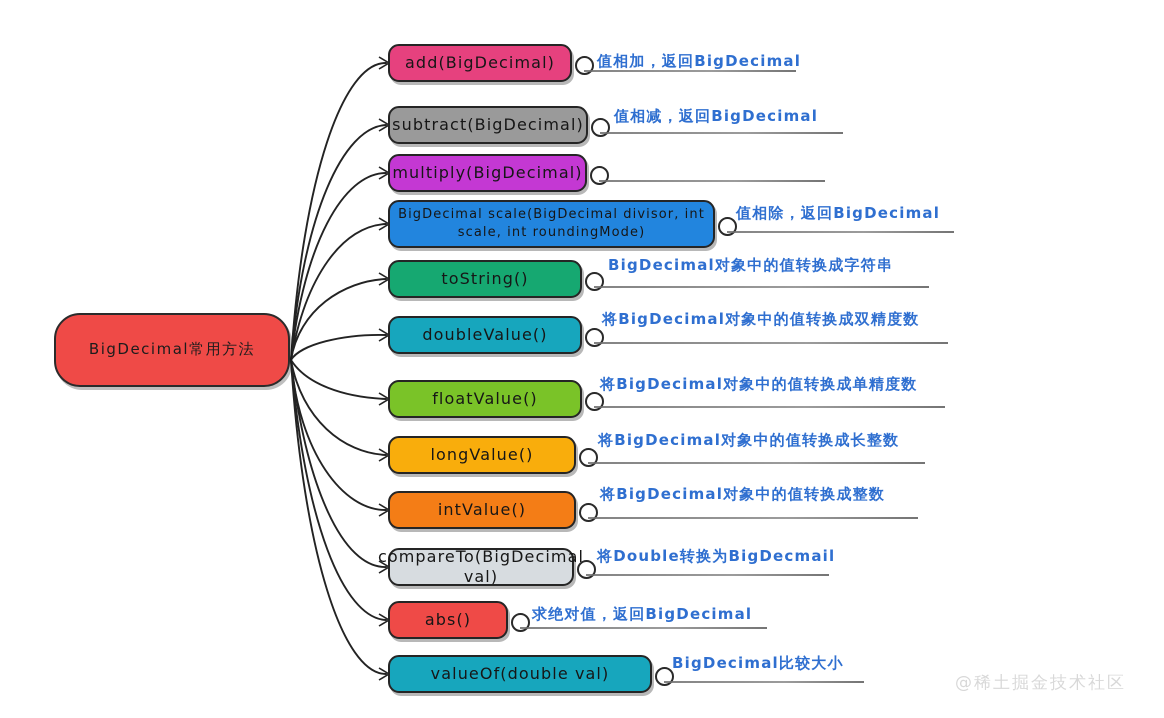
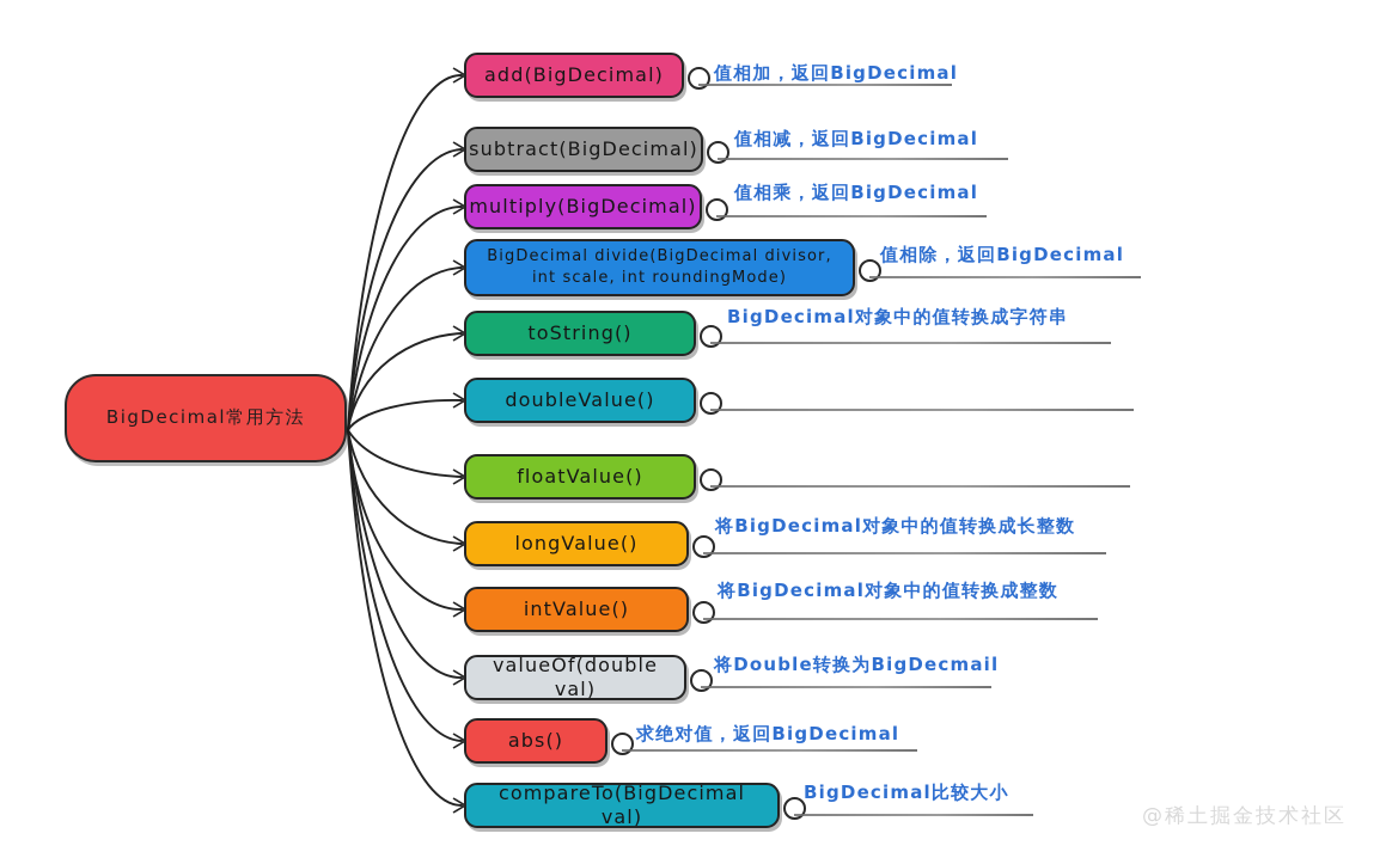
  BigDecimal常用方法
  add(BigDecimal)
  subtract(BigDecimal)
  multiply(BigDecimal)
- BigDecimal scale(BigDecimal divisor, int scale, int roundingMode)
+ BigDecimal divide(BigDecimal divisor, int scale, int roundingMode)
  toString()
  doubleValue()
  floatValue()
  longValue()
  intValue()
- compareTo(BigDecimal val)
+ valueOf(double val)
  abs()
- valueOf(double val)
+ compareTo(BigDecimal val)
  @稀土掘金技术社区
  值相加，返回BigDecimal
  值相减，返回BigDecimal
+ 值相乘，返回BigDecimal
  值相除，返回BigDecimal
  BigDecimal对象中的值转换成字符串
- 将BigDecimal对象中的值转换成双精度数
- 将BigDecimal对象中的值转换成单精度数
  将BigDecimal对象中的值转换成长整数
  将BigDecimal对象中的值转换成整数
  将Double转换为BigDecmail
  求绝对值，返回BigDecimal
  BigDecimal比较大小
